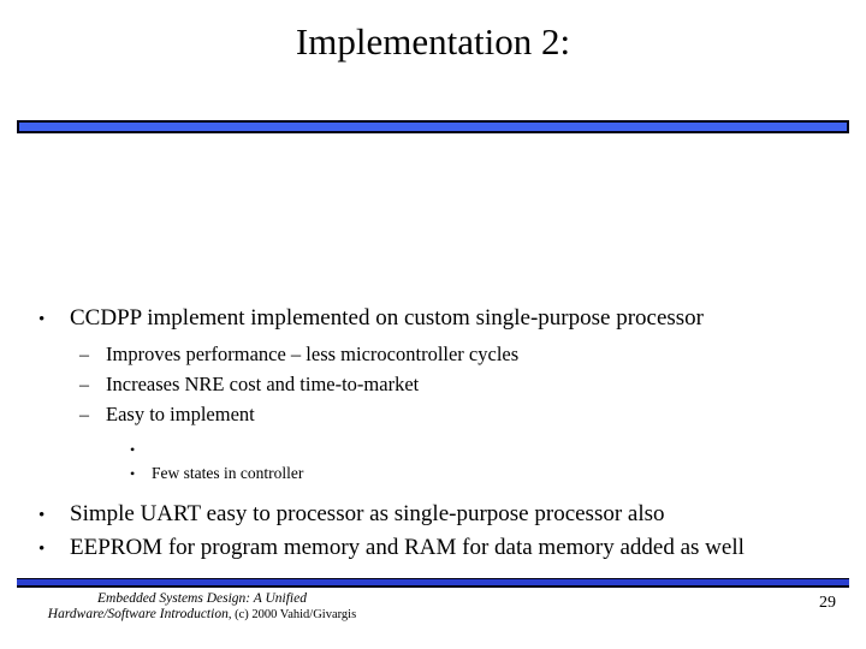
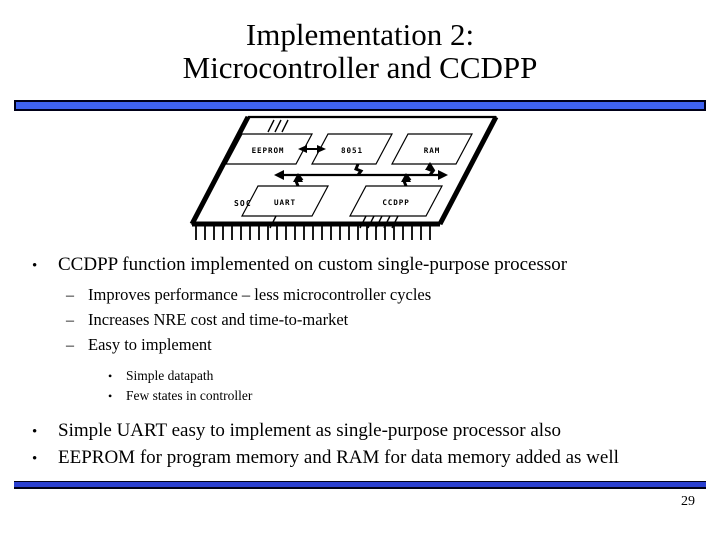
  Implementation 2:
+ Microcontroller and CCDPP
+ EEPROM
+ 8051
+ RAM
+ UART
+ CCDPP
+ SOC
  •
- CCDPP implement implemented on custom single-purpose processor
+ CCDPP function implemented on custom single-purpose processor
  –
  Improves performance – less microcontroller cycles
  –
  Increases NRE cost and time-to-market
  –
  Easy to implement
  •
+ Simple datapath
  •
  Few states in controller
  •
- Simple UART easy to processor as single-purpose processor also
+ Simple UART easy to implement as single-purpose processor also
  •
  EEPROM for program memory and RAM for data memory added as well
- Embedded Systems Design: A Unified
- Hardware/Software Introduction, (c) 2000 Vahid/Givargis
  29
